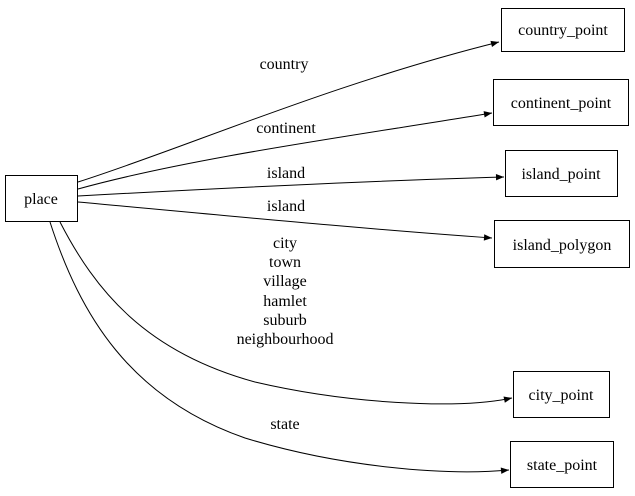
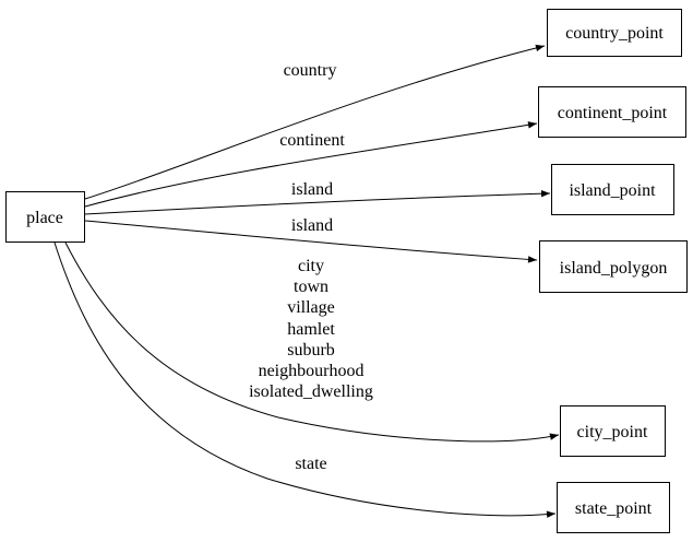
  country
  continent
  island
  island
  city
  town
  village
  hamlet
  suburb
  neighbourhood
+ isolated_dwelling
  state
  place
  country_point
  continent_point
  island_point
  island_polygon
  city_point
  state_point
